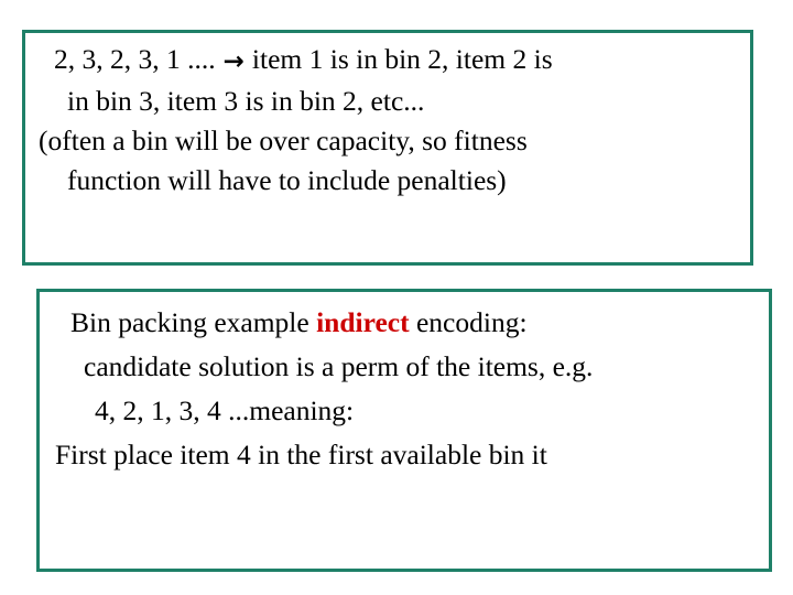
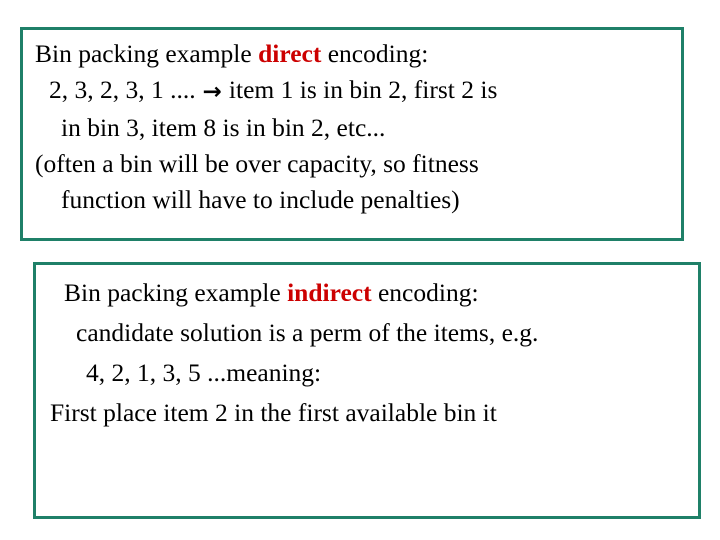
+ Bin packing example direct encoding:
- 2, 3, 2, 3, 1 .... → item 1 is in bin 2, item 2 is
+ 2, 3, 2, 3, 1 .... → item 1 is in bin 2, first 2 is
- in bin 3, item 3 is in bin 2, etc...
+ in bin 3, item 8 is in bin 2, etc...
  (often a bin will be over capacity, so fitness
  function will have to include penalties)
  Bin packing example indirect encoding:
  candidate solution is a perm of the items, e.g.
- 4, 2, 1, 3, 4 ...meaning:
+ 4, 2, 1, 3, 5 ...meaning:
- First place item 4 in the first available bin it
+ First place item 2 in the first available bin it
